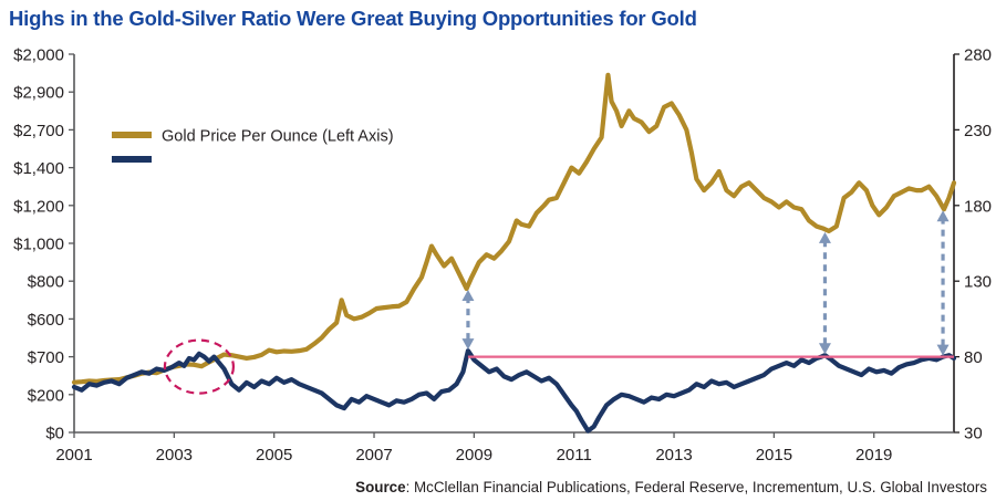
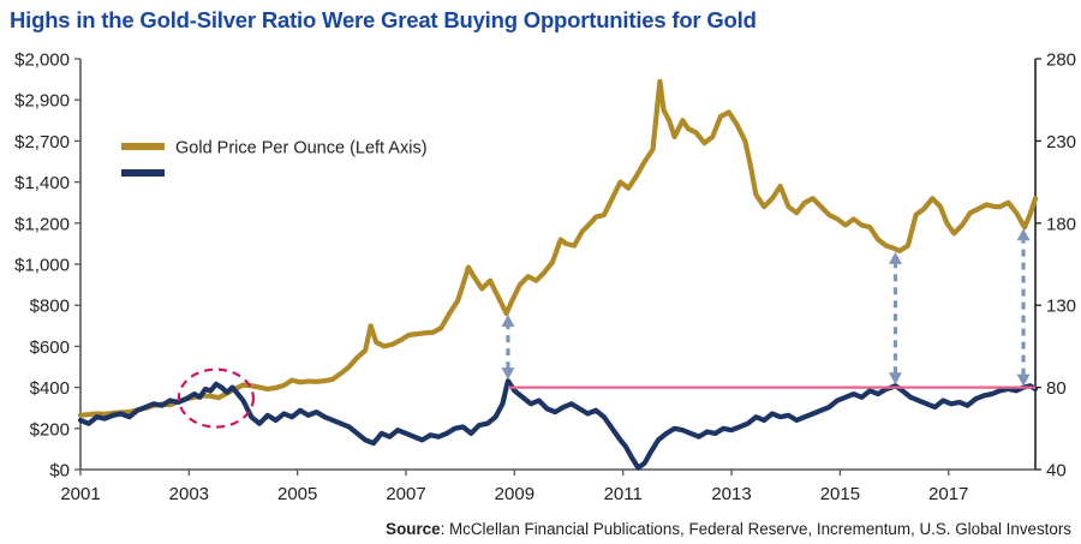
  Highs in the Gold-Silver Ratio Were Great Buying Opportunities for Gold
  $0
  $200
- $700
+ $400
  $600
  $800
  $1,000
  $1,200
  $1,400
  $2,700
  $2,900
  $2,000
- 30
+ 40
  80
  130
  180
  230
  280
  2001
  2003
  2005
  2007
  2009
  2011
  2013
  2015
- 2019
+ 2017
  Gold Price Per Ounce (Left Axis)
  Source: McClellan Financial Publications, Federal Reserve, Incrementum, U.S. Global Investors
